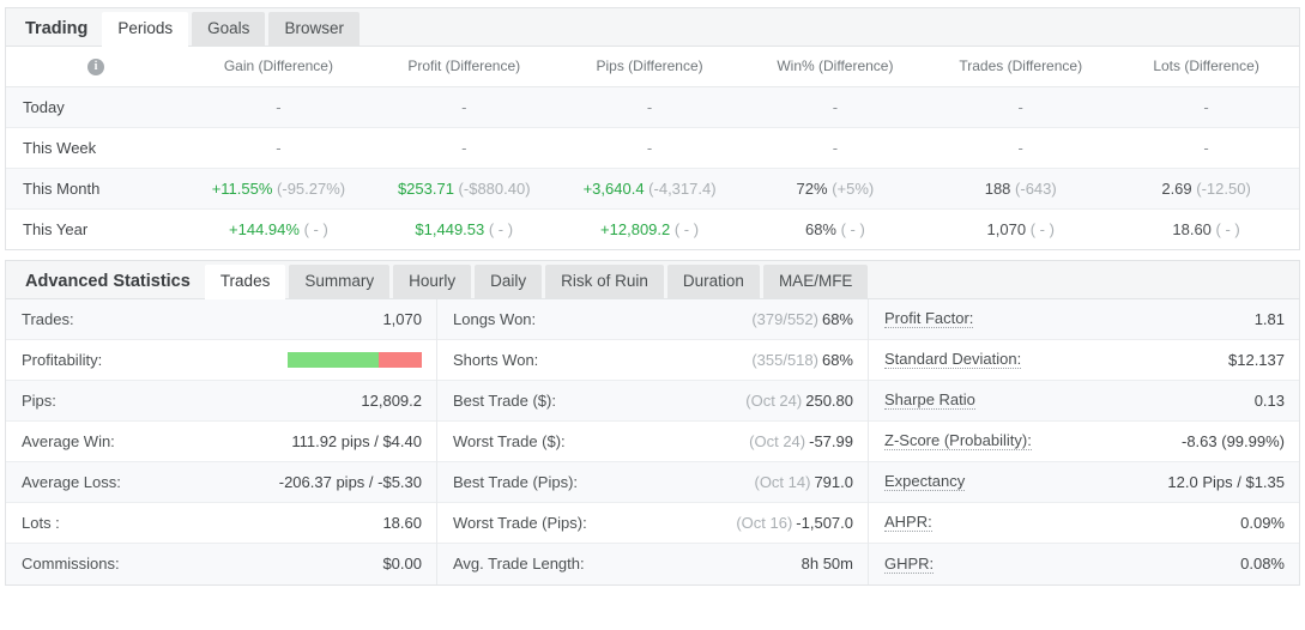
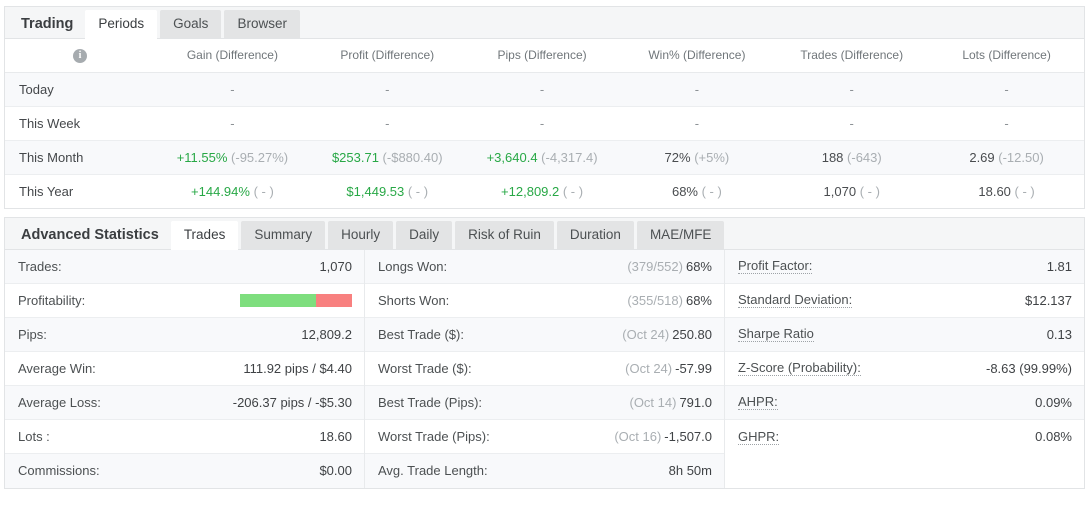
  Trading
  Periods
  Goals
  Browser
  i	Gain (Difference)	Profit (Difference)	Pips (Difference)	Win% (Difference)	Trades (Difference)	Lots (Difference)
  Today	-	-	-	-	-	-
  This Week	-	-	-	-	-	-
  This Month	+11.55% (-95.27%)	$253.71 (-$880.40)	+3,640.4 (-4,317.4)	72% (+5%)	188 (-643)	2.69 (-12.50)
  This Year	+144.94% ( - )	$1,449.53 ( - )	+12,809.2 ( - )	68% ( - )	1,070 ( - )	18.60 ( - )
  Advanced Statistics
  Trades
  Summary
  Hourly
  Daily
  Risk of Ruin
  Duration
  MAE/MFE
  Trades:
  1,070
  Profitability:
  Pips:
  12,809.2
  Average Win:
  111.92 pips / $4.40
  Average Loss:
  -206.37 pips / -$5.30
  Lots :
  18.60
  Commissions:
  $0.00
  Longs Won:
  (379/552) 68%
  Shorts Won:
  (355/518) 68%
  Best Trade ($):
  (Oct 24) 250.80
  Worst Trade ($):
  (Oct 24) -57.99
  Best Trade (Pips):
  (Oct 14) 791.0
  Worst Trade (Pips):
  (Oct 16) -1,507.0
  Avg. Trade Length:
  8h 50m
  Profit Factor:
  1.81
  Standard Deviation:
  $12.137
  Sharpe Ratio
  0.13
  Z-Score (Probability):
  -8.63 (99.99%)
- Expectancy
- 12.0 Pips / $1.35
  AHPR:
  0.09%
  GHPR:
  0.08%
